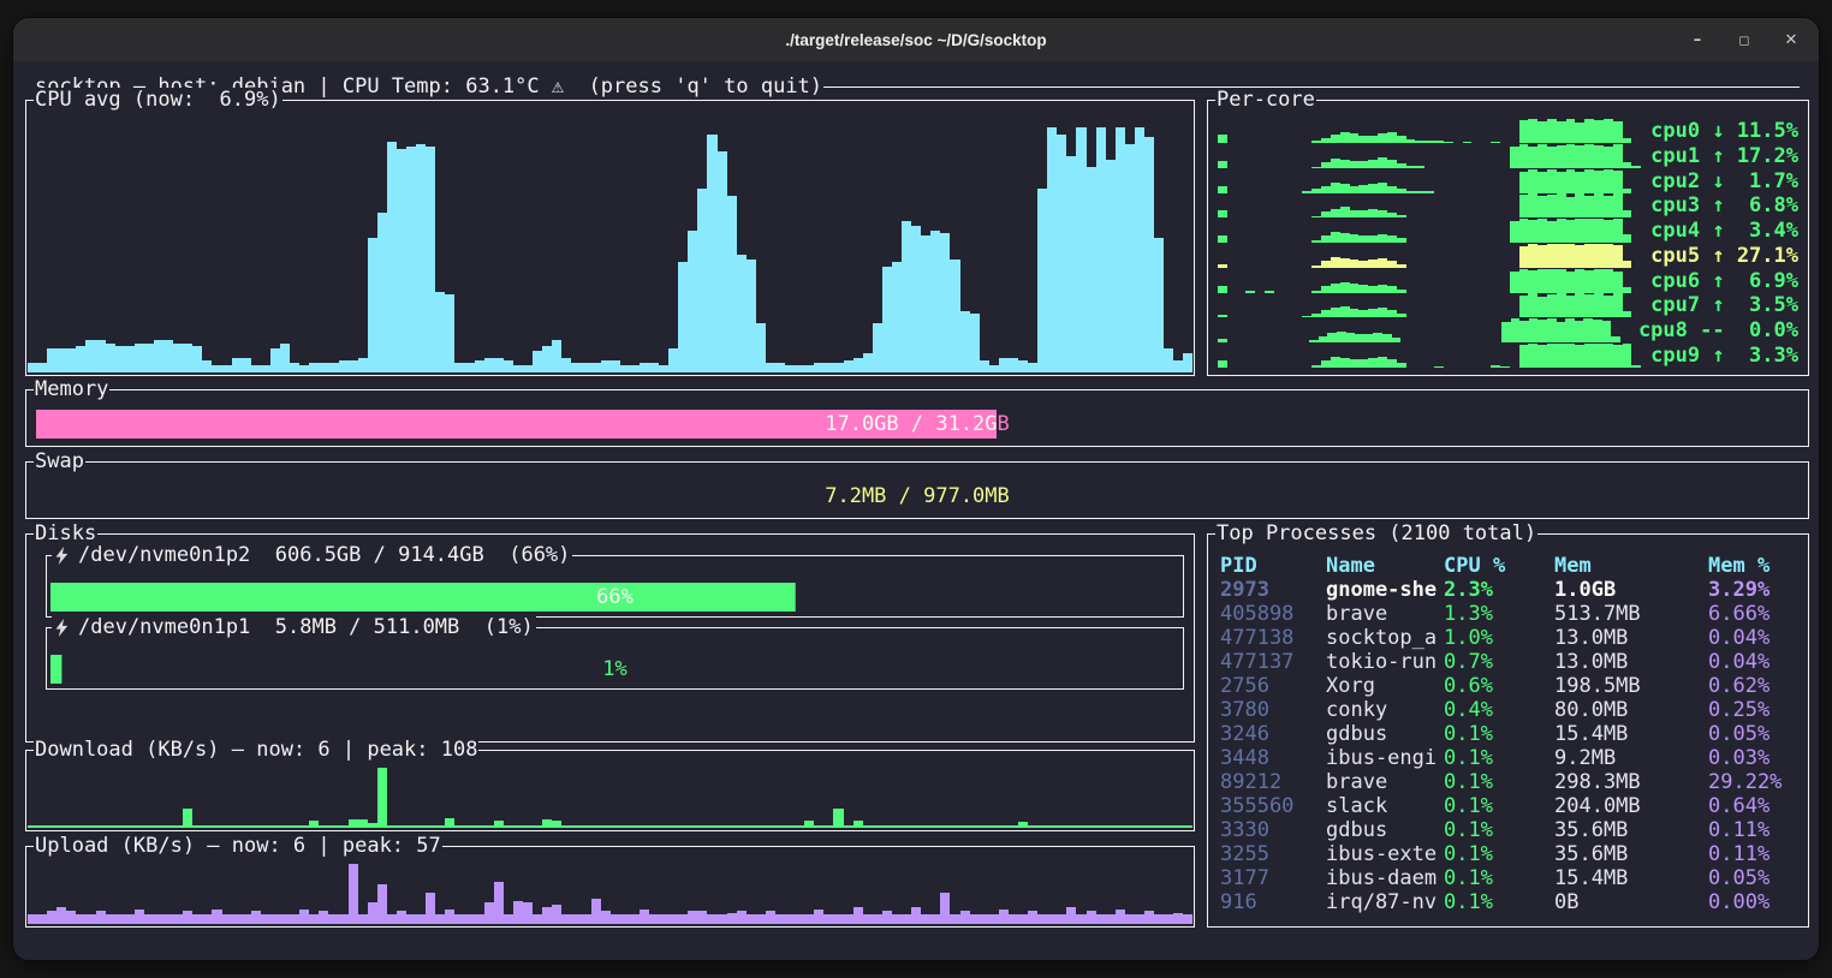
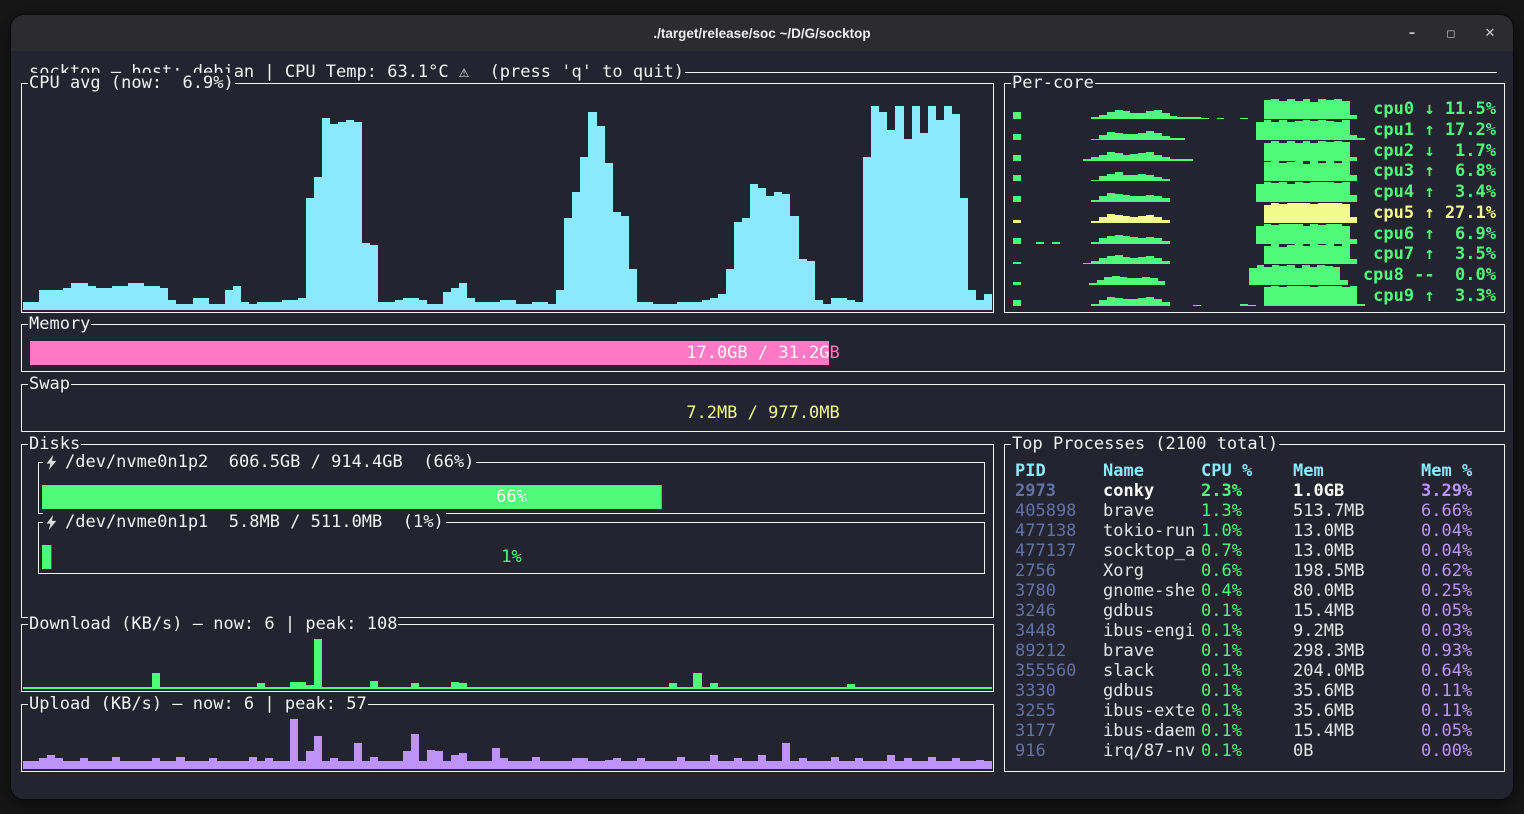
  ./target/release/soc ~/D/G/socktop
  –
  ◻
  ✕
  socktop — host: debian | CPU Temp: 63.1°C ⚠ (press 'q' to quit)
  CPU avg (now: 6.9%)
  Per-core
  cpu0 ↓ 11.5%
  cpu1 ↑ 17.2%
  cpu2 ↓ 1.7%
  cpu3 ↑ 6.8%
  cpu4 ↑ 3.4%
  cpu5 ↑ 27.1%
  cpu6 ↑ 6.9%
  cpu7 ↑ 3.5%
  cpu8 -- 0.0%
  cpu9 ↑ 3.3%
  Memory
  17.0GB / 31.2G
  Swap
  7.2MB / 977.0MB
  Disks
  /dev/nvme0n1p2 606.5GB / 914.4GB (66%)
  66%
  /dev/nvme0n1p1 5.8MB / 511.0MB (1%)
  1%
  Download (KB/s) — now: 6 | peak: 108
  Upload (KB/s) — now: 6 | peak: 57
  Top Processes (2100 total)
  PID
  Name
  CPU %
  Mem
  Mem %
  2973
- gnome-she
+ conky
  2.3%
  1.0GB
  3.29%
  405898
  brave
  1.3%
  513.7MB
  6.66%
  477138
- socktop_a
+ tokio-run
  1.0%
  13.0MB
  0.04%
  477137
- tokio-run
+ socktop_a
  0.7%
  13.0MB
  0.04%
  2756
  Xorg
  0.6%
  198.5MB
  0.62%
  3780
- conky
+ gnome-she
  0.4%
  80.0MB
  0.25%
  3246
  gdbus
  0.1%
  15.4MB
  0.05%
  3448
  ibus-engi
  0.1%
  9.2MB
  0.03%
  89212
  brave
  0.1%
  298.3MB
- 29.22%
+ 0.93%
  355560
  slack
  0.1%
  204.0MB
  0.64%
  3330
  gdbus
  0.1%
  35.6MB
  0.11%
  3255
  ibus-exte
  0.1%
  35.6MB
  0.11%
  3177
  ibus-daem
  0.1%
  15.4MB
  0.05%
  916
  irq/87-nv
  0.1%
  0B
  0.00%
